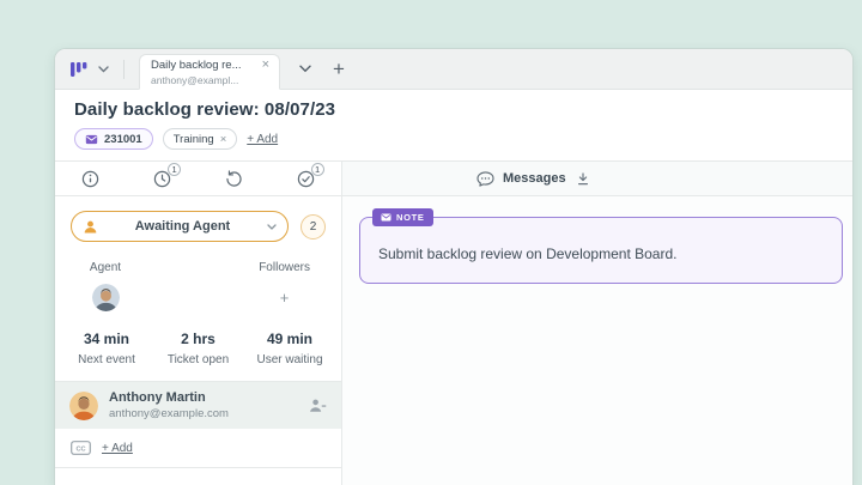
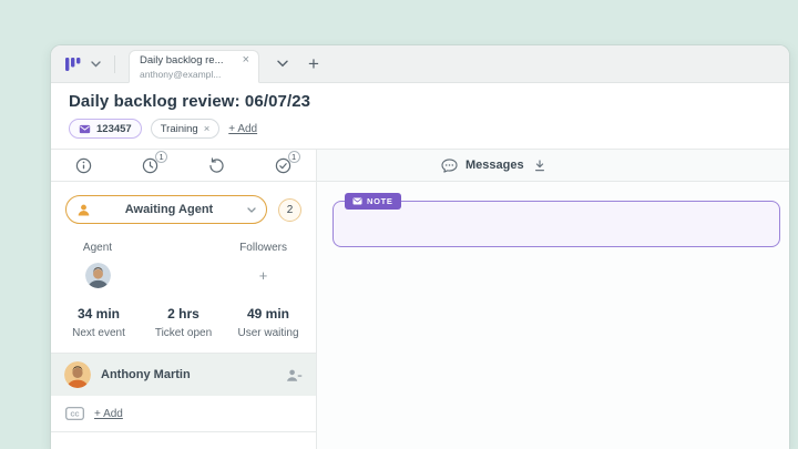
  Daily backlog re...
  ×
  anthony@exampl...
  +
- Daily backlog review: 08/07/23
+ Daily backlog review: 06/07/23
- 231001
+ 123457
  Training
  ×
  + Add
  1
  1
  Awaiting Agent
  2
  Agent
  Followers
  +
  34 min
  Next event
  2 hrs
  Ticket open
  49 min
  User waiting
  Anthony Martin
- anthony@example.com
  + Add
  Messages
  NOTE
- Submit backlog review on Development Board.
